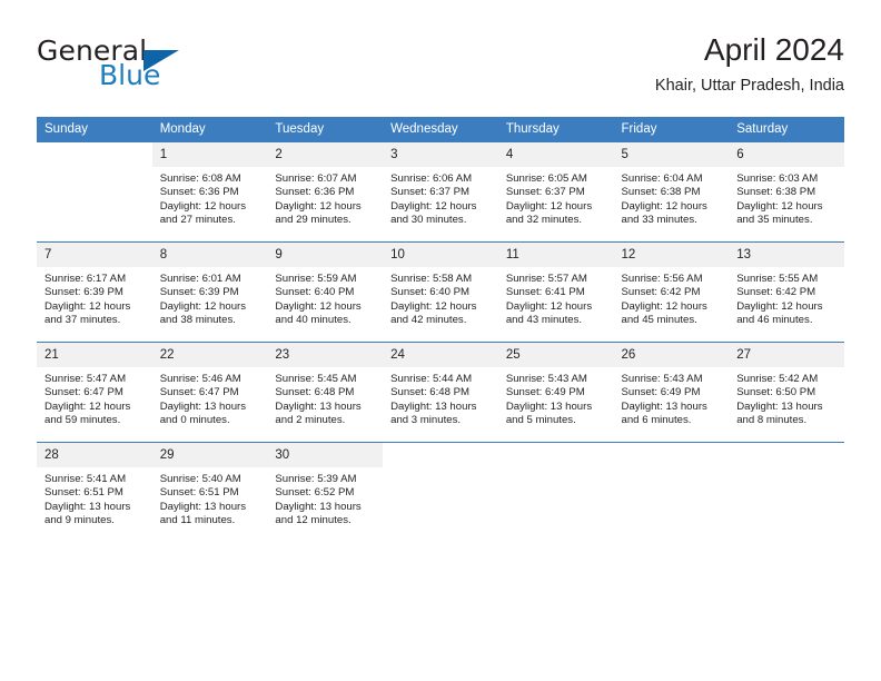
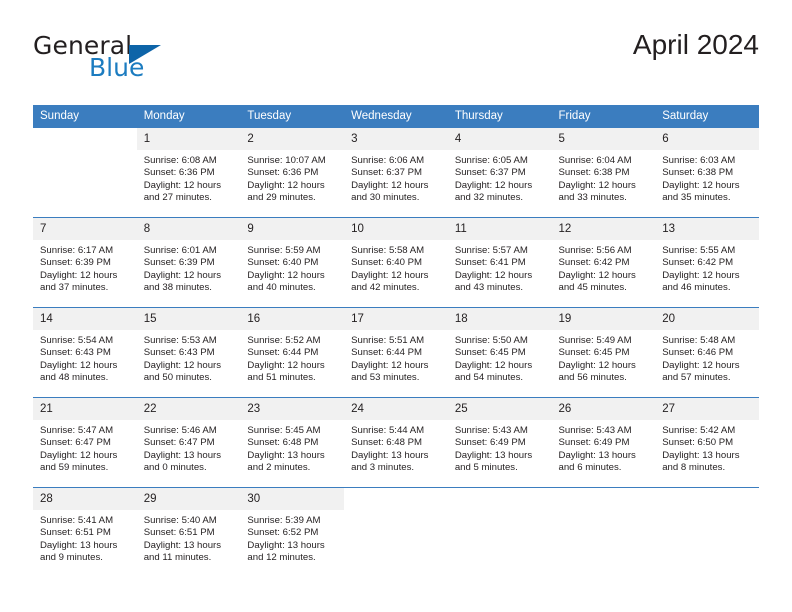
  General
  Blue
  April 2024
- Khair, Uttar Pradesh, India
  Sunday	Monday	Tuesday	Wednesday	Thursday	Friday	Saturday
- 	1Sunrise: 6:08 AMSunset: 6:36 PMDaylight: 12 hoursand 27 minutes.	2Sunrise: 6:07 AMSunset: 6:36 PMDaylight: 12 hoursand 29 minutes.	3Sunrise: 6:06 AMSunset: 6:37 PMDaylight: 12 hoursand 30 minutes.	4Sunrise: 6:05 AMSunset: 6:37 PMDaylight: 12 hoursand 32 minutes.	5Sunrise: 6:04 AMSunset: 6:38 PMDaylight: 12 hoursand 33 minutes.	6Sunrise: 6:03 AMSunset: 6:38 PMDaylight: 12 hoursand 35 minutes.
+ 	1Sunrise: 6:08 AMSunset: 6:36 PMDaylight: 12 hoursand 27 minutes.	2Sunrise: 10:07 AMSunset: 6:36 PMDaylight: 12 hoursand 29 minutes.	3Sunrise: 6:06 AMSunset: 6:37 PMDaylight: 12 hoursand 30 minutes.	4Sunrise: 6:05 AMSunset: 6:37 PMDaylight: 12 hoursand 32 minutes.	5Sunrise: 6:04 AMSunset: 6:38 PMDaylight: 12 hoursand 33 minutes.	6Sunrise: 6:03 AMSunset: 6:38 PMDaylight: 12 hoursand 35 minutes.
  7Sunrise: 6:17 AMSunset: 6:39 PMDaylight: 12 hoursand 37 minutes.	8Sunrise: 6:01 AMSunset: 6:39 PMDaylight: 12 hoursand 38 minutes.	9Sunrise: 5:59 AMSunset: 6:40 PMDaylight: 12 hoursand 40 minutes.	10Sunrise: 5:58 AMSunset: 6:40 PMDaylight: 12 hoursand 42 minutes.	11Sunrise: 5:57 AMSunset: 6:41 PMDaylight: 12 hoursand 43 minutes.	12Sunrise: 5:56 AMSunset: 6:42 PMDaylight: 12 hoursand 45 minutes.	13Sunrise: 5:55 AMSunset: 6:42 PMDaylight: 12 hoursand 46 minutes.
+ 14Sunrise: 5:54 AMSunset: 6:43 PMDaylight: 12 hoursand 48 minutes.	15Sunrise: 5:53 AMSunset: 6:43 PMDaylight: 12 hoursand 50 minutes.	16Sunrise: 5:52 AMSunset: 6:44 PMDaylight: 12 hoursand 51 minutes.	17Sunrise: 5:51 AMSunset: 6:44 PMDaylight: 12 hoursand 53 minutes.	18Sunrise: 5:50 AMSunset: 6:45 PMDaylight: 12 hoursand 54 minutes.	19Sunrise: 5:49 AMSunset: 6:45 PMDaylight: 12 hoursand 56 minutes.	20Sunrise: 5:48 AMSunset: 6:46 PMDaylight: 12 hoursand 57 minutes.
  21Sunrise: 5:47 AMSunset: 6:47 PMDaylight: 12 hoursand 59 minutes.	22Sunrise: 5:46 AMSunset: 6:47 PMDaylight: 13 hoursand 0 minutes.	23Sunrise: 5:45 AMSunset: 6:48 PMDaylight: 13 hoursand 2 minutes.	24Sunrise: 5:44 AMSunset: 6:48 PMDaylight: 13 hoursand 3 minutes.	25Sunrise: 5:43 AMSunset: 6:49 PMDaylight: 13 hoursand 5 minutes.	26Sunrise: 5:43 AMSunset: 6:49 PMDaylight: 13 hoursand 6 minutes.	27Sunrise: 5:42 AMSunset: 6:50 PMDaylight: 13 hoursand 8 minutes.
  28Sunrise: 5:41 AMSunset: 6:51 PMDaylight: 13 hoursand 9 minutes.	29Sunrise: 5:40 AMSunset: 6:51 PMDaylight: 13 hoursand 11 minutes.	30Sunrise: 5:39 AMSunset: 6:52 PMDaylight: 13 hoursand 12 minutes.
